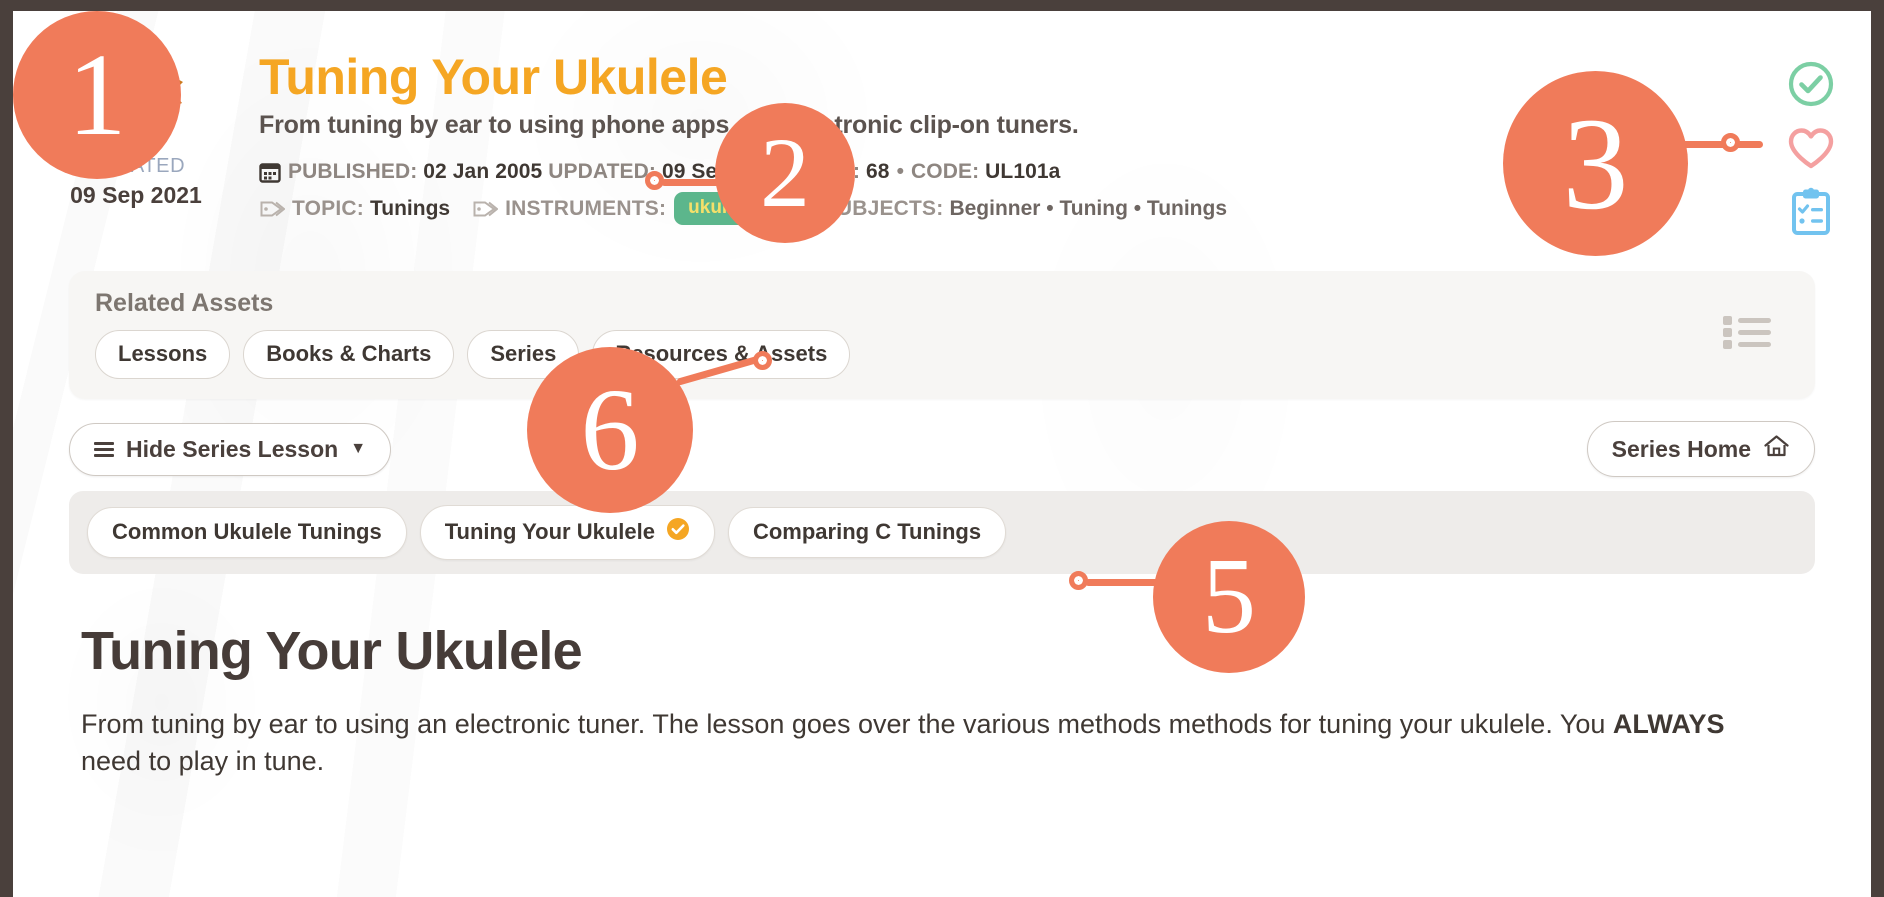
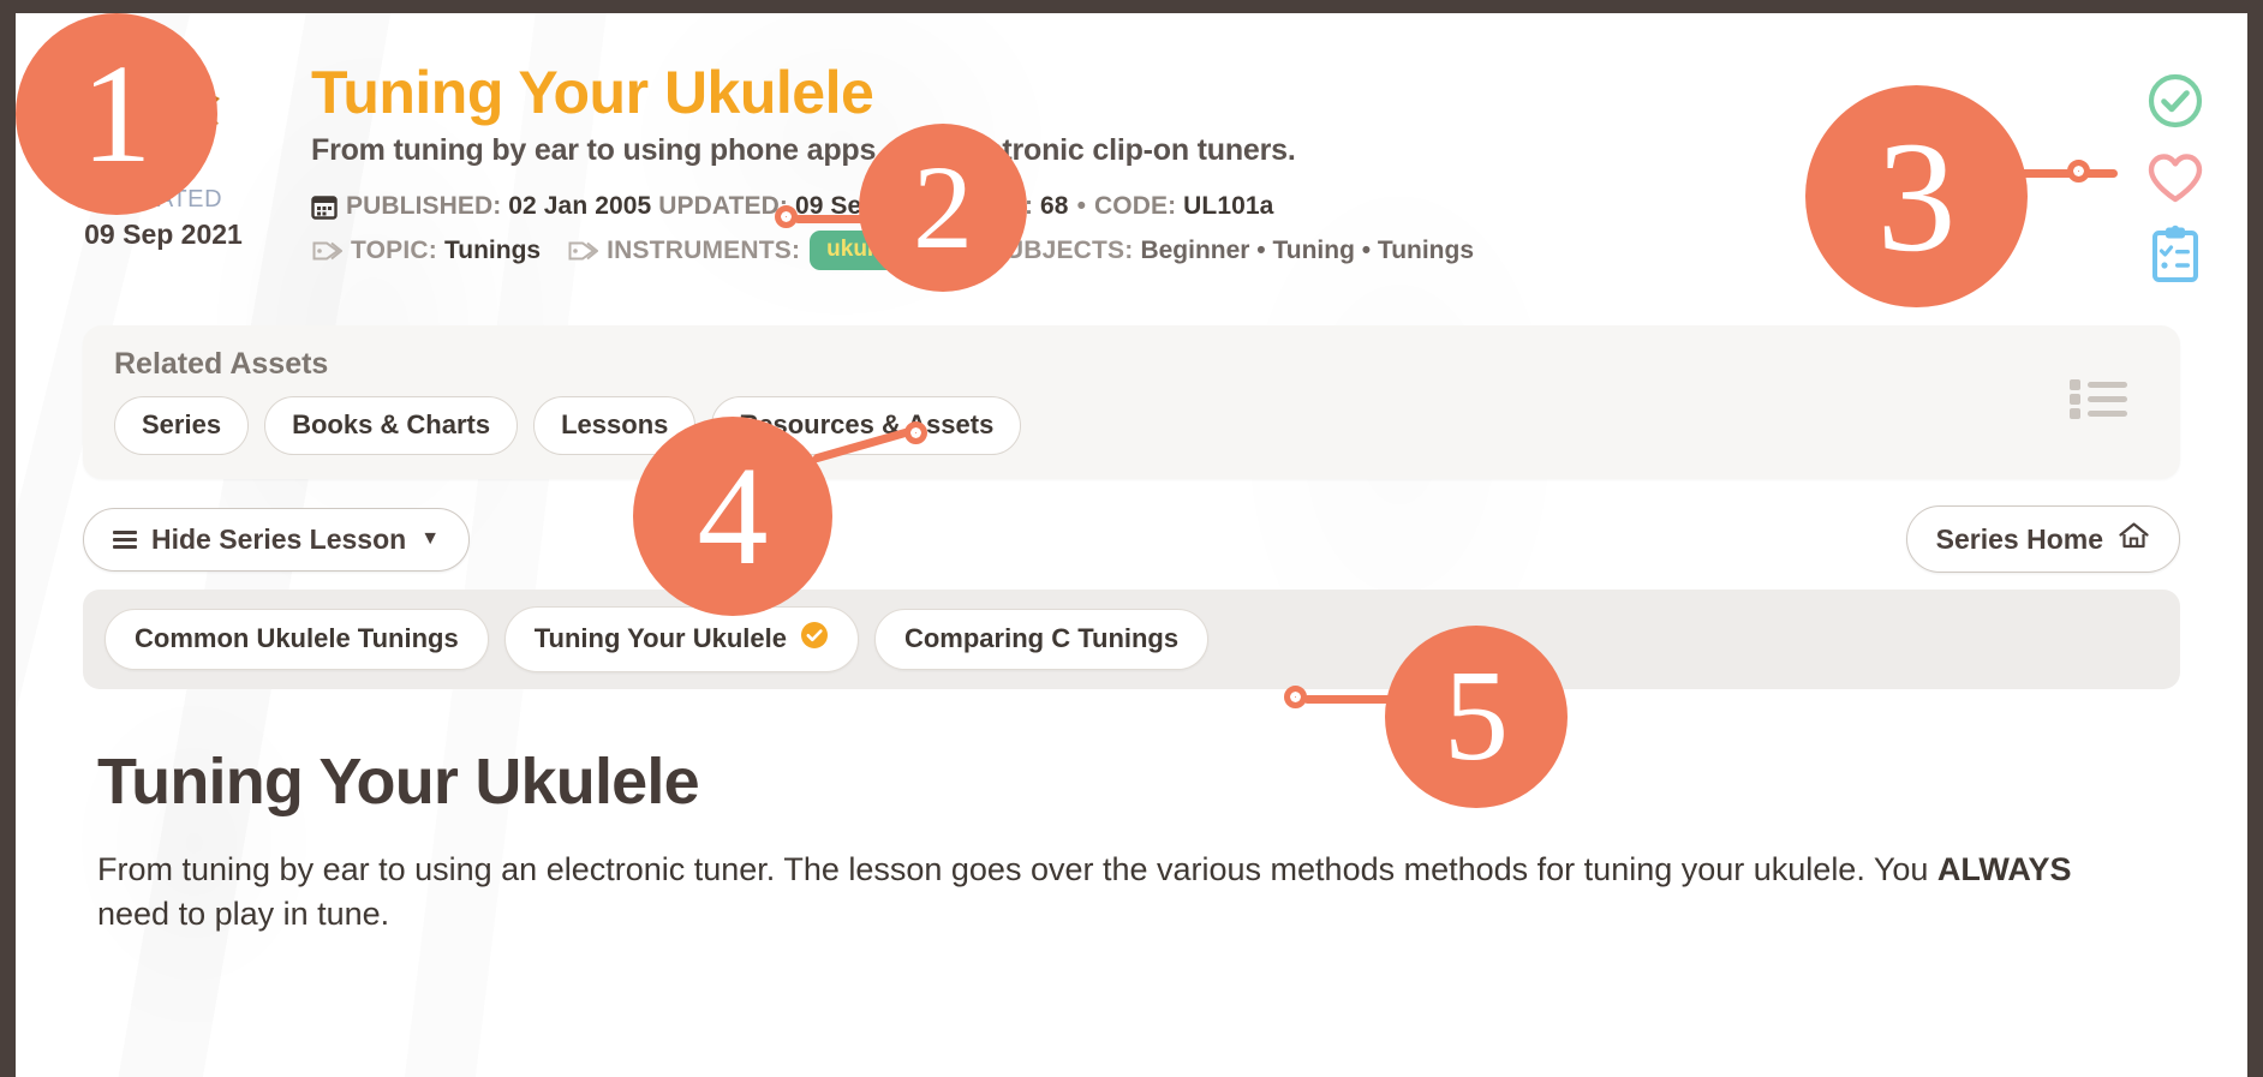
  09 Sep 2021
  Tuning Your Ukulele
  From tuning by ear to using phone appstronic clip-on tuners.
  PUBLISHED:
  02 Jan 2005
  UPDATED
  68
  •
  CODE:
  UL101a
  TOPIC:
  Tunings
  INSTRUMENTS:
  BJECTS:
  Beginner • Tuning • Tunings
  Related Assets
- Lessons
+ Series
  Books & Charts
- Series
+ Lessons
  sources &ssets
  Hide Series Lesson
  ▼
  Series Home
  Common Ukulele Tunings
  Tuning Your Ukulele
  Comparing C Tunings
  Tuning Your Ukulele
  From tuning by ear to using an electronic tuner. The lesson goes over the various methods methods for tuning your ukulele. You ALWAYS need to play in tune.
  1
  2
  3
- 6
+ 4
  5
